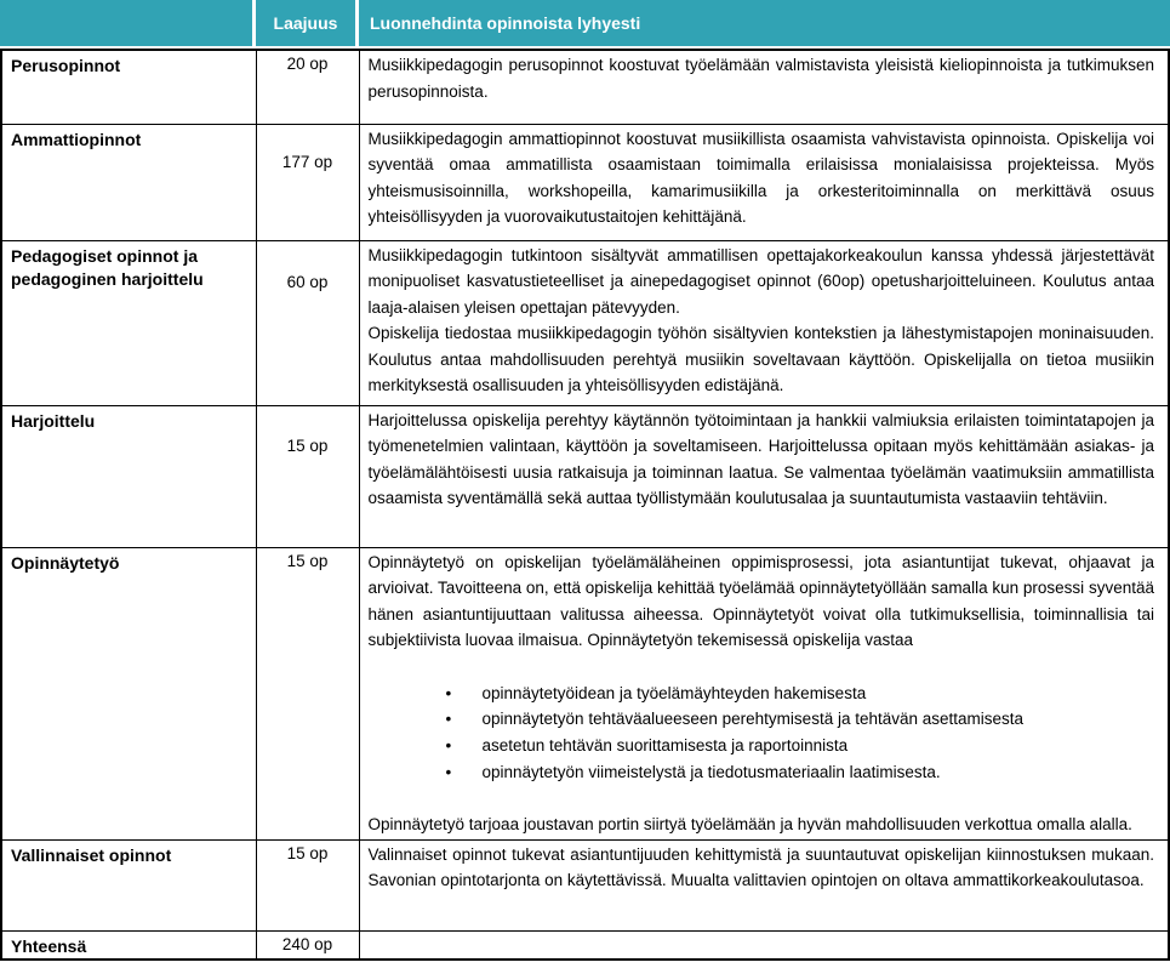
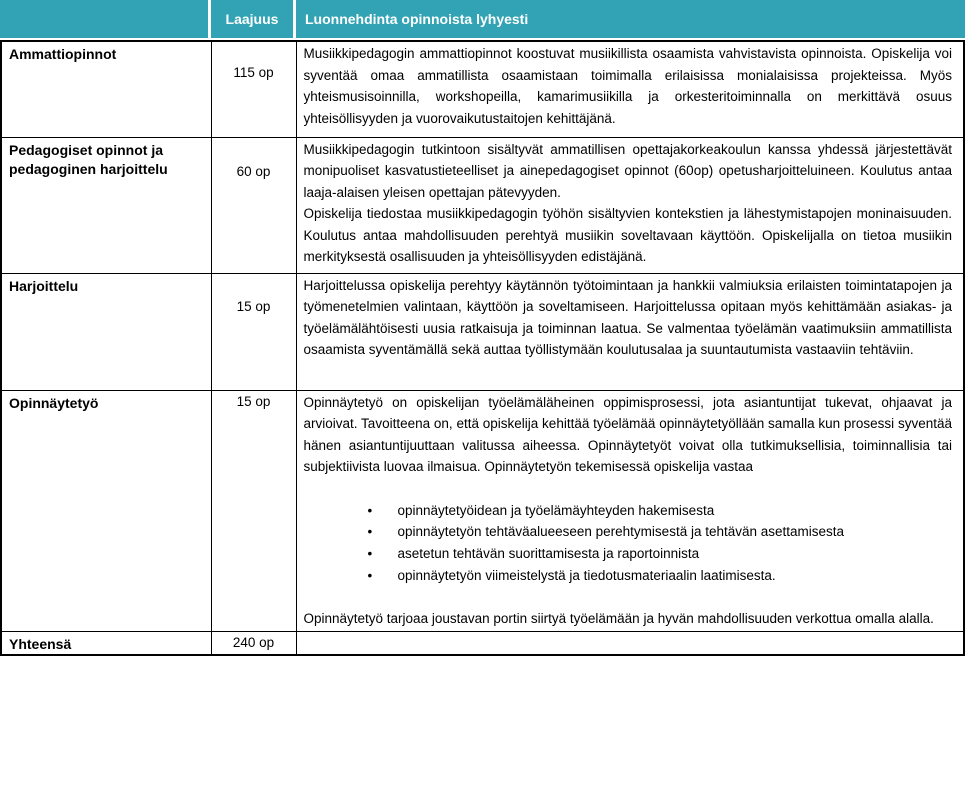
  Laajuus
  Luonnehdinta opinnoista lyhyesti
- Perusopinnot	20 op	Musiikkipedagogin perusopinnot koostuvat työelämään valmistavista yleisistä kieliopinnoista ja tutkimuksen perusopinnoista.
- Ammattiopinnot	177 op	Musiikkipedagogin ammattiopinnot koostuvat musiikillista osaamista vahvistavista opinnoista. Opiskelija voi syventää omaa ammatillista osaamistaan toimimalla erilaisissa monialaisissa projekteissa. Myös yhteismusisoinnilla, workshopeilla, kamarimusiikilla ja orkesteritoiminnalla on merkittävä osuus yhteisöllisyyden ja vuorovaikutustaitojen kehittäjänä.
+ Ammattiopinnot	115 op	Musiikkipedagogin ammattiopinnot koostuvat musiikillista osaamista vahvistavista opinnoista. Opiskelija voi syventää omaa ammatillista osaamistaan toimimalla erilaisissa monialaisissa projekteissa. Myös yhteismusisoinnilla, workshopeilla, kamarimusiikilla ja orkesteritoiminnalla on merkittävä osuus yhteisöllisyyden ja vuorovaikutustaitojen kehittäjänä.
  Pedagogiset opinnot ja pedagoginen harjoittelu	60 op	Musiikkipedagogin tutkintoon sisältyvät ammatillisen opettajakorkeakoulun kanssa yhdessä järjestettävät monipuoliset kasvatustieteelliset ja ainepedagogiset opinnot (60op) opetusharjoitteluineen. Koulutus antaa laaja-alaisen yleisen opettajan pätevyyden. Opiskelija tiedostaa musiikkipedagogin työhön sisältyvien kontekstien ja lähestymistapojen moninaisuuden. Koulutus antaa mahdollisuuden perehtyä musiikin soveltavaan käyttöön. Opiskelijalla on tietoa musiikin merkityksestä osallisuuden ja yhteisöllisyyden edistäjänä.
  Harjoittelu	15 op	Harjoittelussa opiskelija perehtyy käytännön työtoimintaan ja hankkii valmiuksia erilaisten toimintatapojen ja työmenetelmien valintaan, käyttöön ja soveltamiseen. Harjoittelussa opitaan myös kehittämään asiakas- ja työelämälähtöisesti uusia ratkaisuja ja toiminnan laatua. Se valmentaa työelämän vaatimuksiin ammatillista osaamista syventämällä sekä auttaa työllistymään koulutusalaa ja suuntautumista vastaaviin tehtäviin.
  Opinnäytetyö	15 op	Opinnäytetyö on opiskelijan työelämäläheinen oppimisprosessi, jota asiantuntijat tukevat, ohjaavat ja arvioivat. Tavoitteena on, että opiskelija kehittää työelämää opinnäytetyöllään samalla kun prosessi syventää hänen asiantuntijuuttaan valitussa aiheessa. Opinnäytetyöt voivat olla tutkimuksellisia, toiminnallisia tai subjektiivista luovaa ilmaisua. Opinnäytetyön tekemisessä opiskelija vastaa opinnäytetyöidean ja työelämäyhteyden hakemisesta opinnäytetyön tehtäväalueeseen perehtymisestä ja tehtävän asettamisesta asetetun tehtävän suorittamisesta ja raportoinnista opinnäytetyön viimeistelystä ja tiedotusmateriaalin laatimisesta. Opinnäytetyö tarjoaa joustavan portin siirtyä työelämään ja hyvän mahdollisuuden verkottua omalla alalla.
- Vallinnaiset opinnot	15 op	Valinnaiset opinnot tukevat asiantuntijuuden kehittymistä ja suuntautuvat opiskelijan kiinnostuksen mukaan. Savonian opintotarjonta on käytettävissä. Muualta valittavien opintojen on oltava ammattikorkeakoulutasoa.
  Yhteensä	240 op
